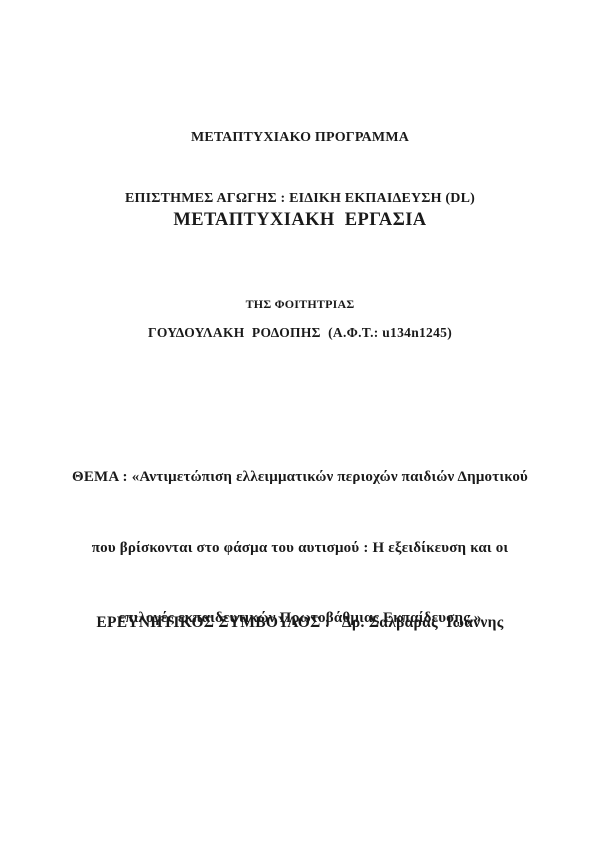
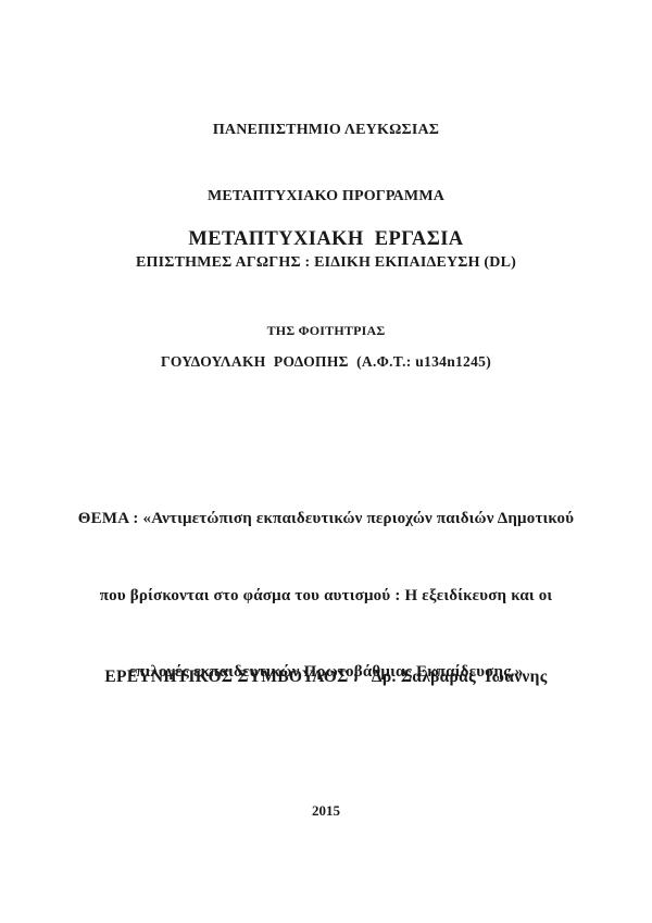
+ ΠΑΝΕΠΙΣΤΗΜΙΟ ΛΕΥΚΩΣΙΑΣ
  ΜΕΤΑΠΤΥΧΙΑΚΟ ΠΡΟΓΡΑΜΜΑ
  ΕΠΙΣΤΗΜΕΣ ΑΓΩΓΗΣ : ΕΙΔΙΚΗ ΕΚΠΑΙΔΕΥΣΗ (DL)
  ΜΕΤΑΠΤΥΧΙΑΚΗ ΕΡΓΑΣΙΑ
  ΤΗΣ ΦΟΙΤΗΤΡΙΑΣ
  ΓΟΥΔΟΥΛΑΚΗ ΡΟΔΟΠΗΣ (Α.Φ.Τ.: u134n1245)
- ΘΕΜΑ : «Αντιμετώπιση ελλειμματικών περιοχών παιδιών Δημοτικού
+ ΘΕΜΑ : «Αντιμετώπιση εκπαιδευτικών περιοχών παιδιών Δημοτικού
  που βρίσκονται στο φάσμα του αυτισμού : Η εξειδίκευση και οι
  επιλογές εκπαιδευτικών Πρωτοβάθμιας Εκπαίδευσης.»
  ΕΡΕΥΝΗΤΙΚΟΣ ΣΥΜΒΟΥΛΟΣ : Δρ. Σαλβαράς Ιωάννης
+ 2015
